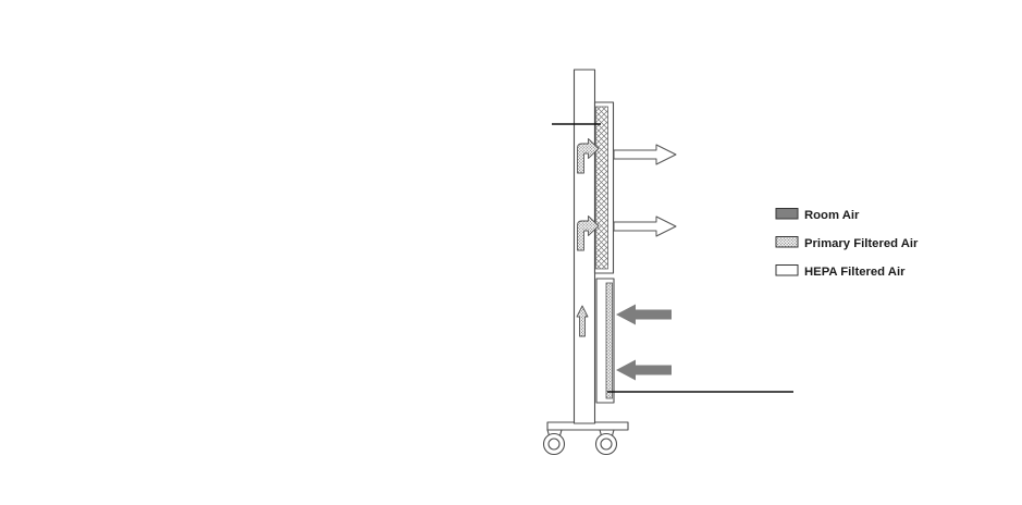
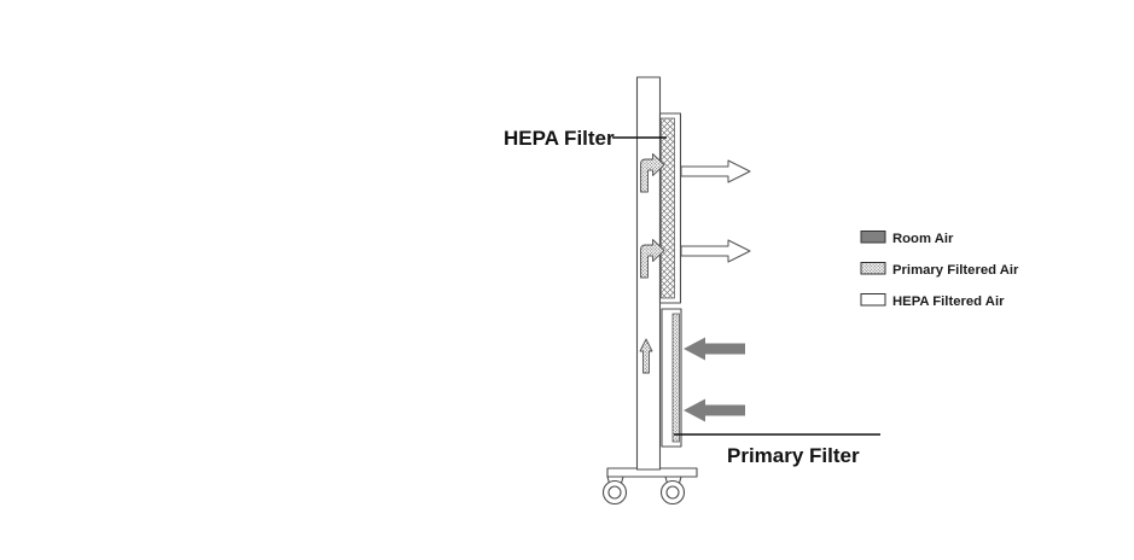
+ HEPA Filter
+ Primary Filter
  Room Air
  Primary Filtered Air
  HEPA Filtered Air
